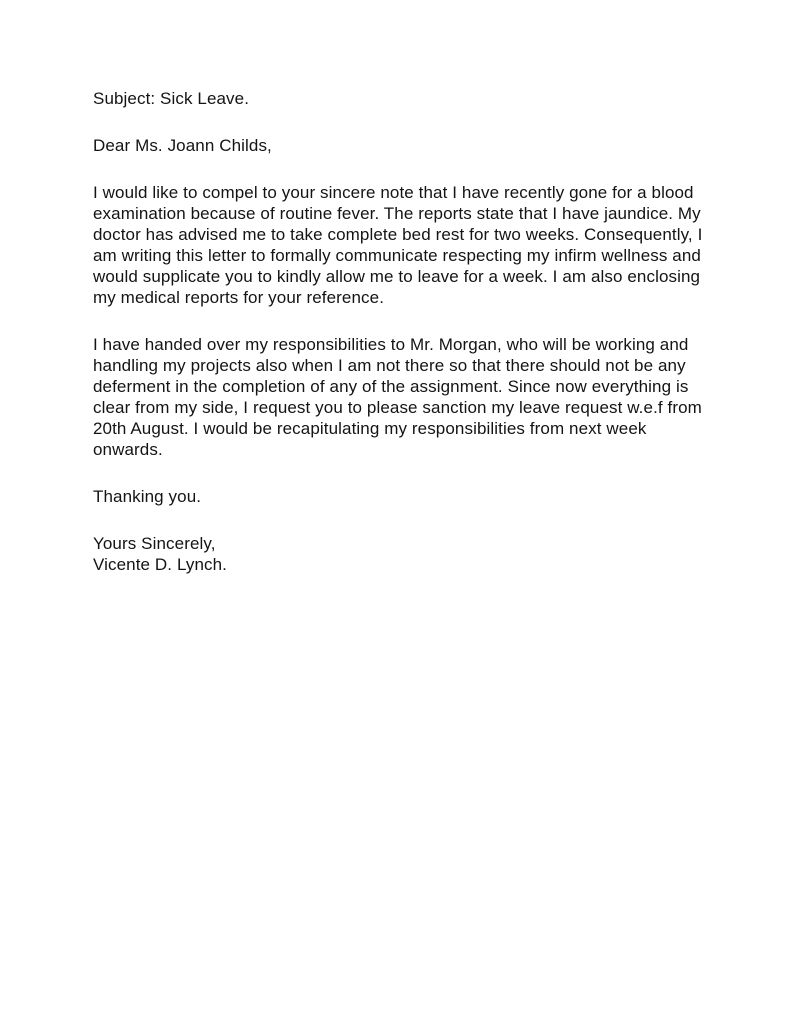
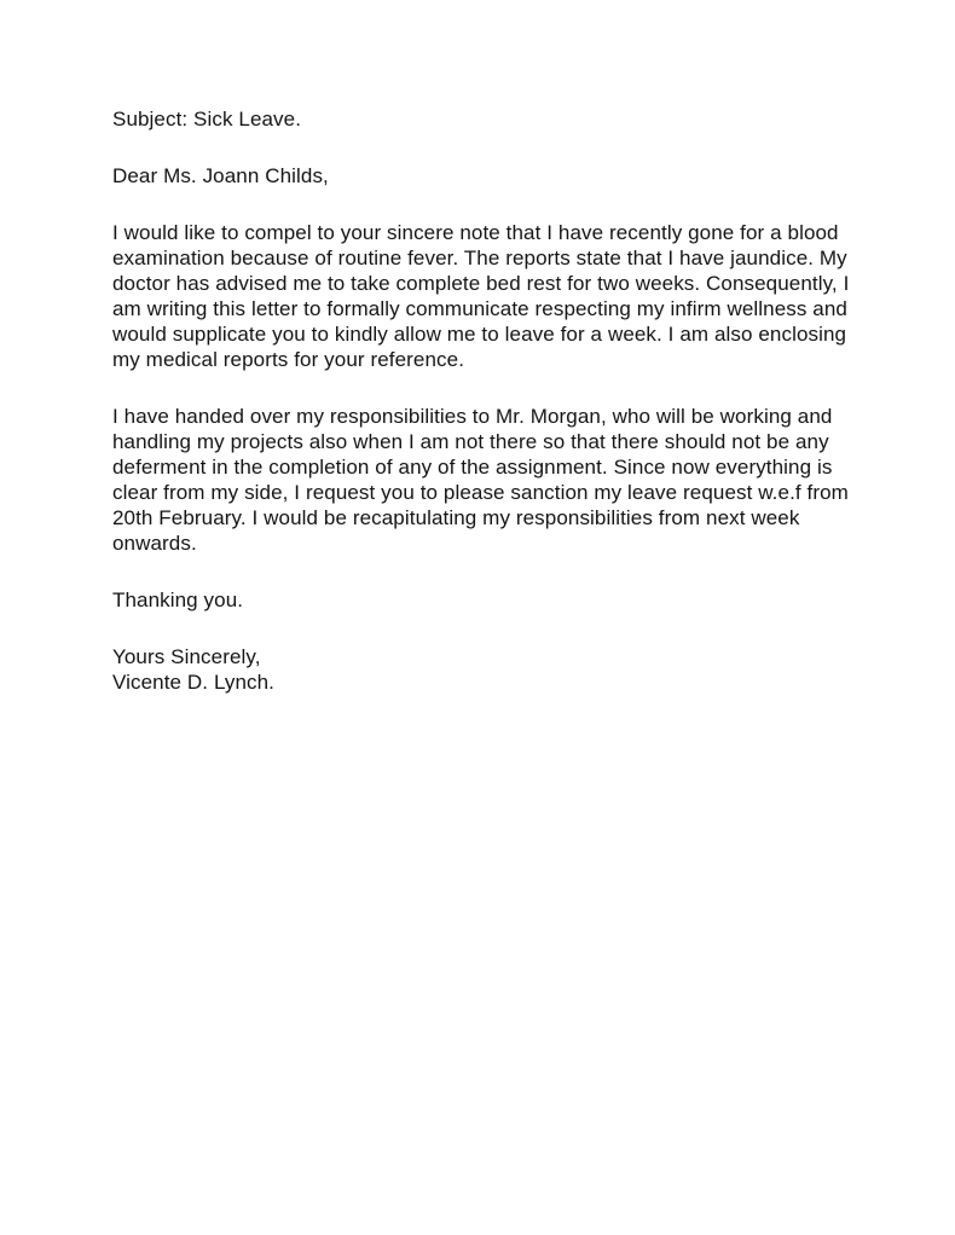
  Subject: Sick Leave.
  Dear Ms. Joann Childs,
  I would like to compel to your sincere note that I have recently gone for a blood examination because of routine fever. The reports state that I have jaundice. My doctor has advised me to take complete bed rest for two weeks. Consequently, I am writing this letter to formally communicate respecting my infirm wellness and would supplicate you to kindly allow me to leave for a week. I am also enclosing my medical reports for your reference.
- I have handed over my responsibilities to Mr. Morgan, who will be working and handling my projects also when I am not there so that there should not be any deferment in the completion of any of the assignment. Since now everything is clear from my side, I request you to please sanction my leave request w.e.f from 20th August. I would be recapitulating my responsibilities from next week onwards.
+ I have handed over my responsibilities to Mr. Morgan, who will be working and handling my projects also when I am not there so that there should not be any deferment in the completion of any of the assignment. Since now everything is clear from my side, I request you to please sanction my leave request w.e.f from 20th February. I would be recapitulating my responsibilities from next week onwards.
  Thanking you.
  Yours Sincerely,
  Vicente D. Lynch.
